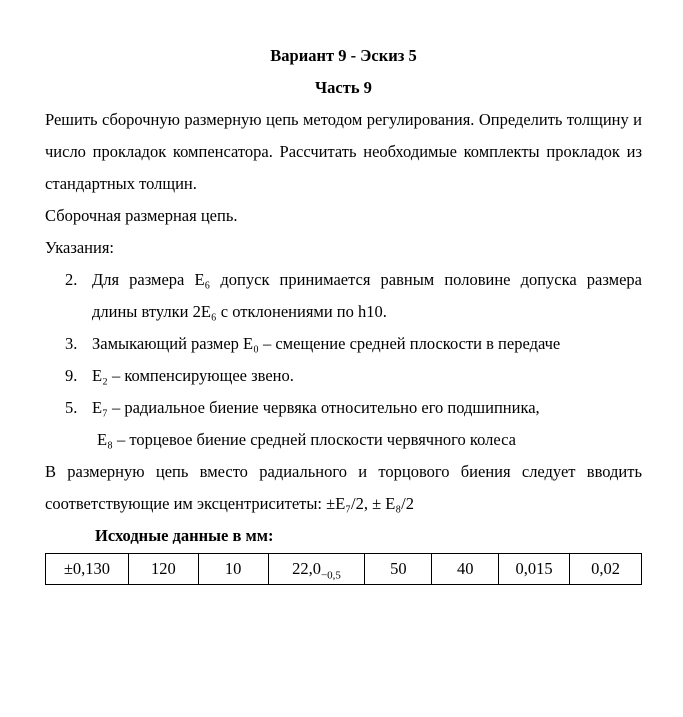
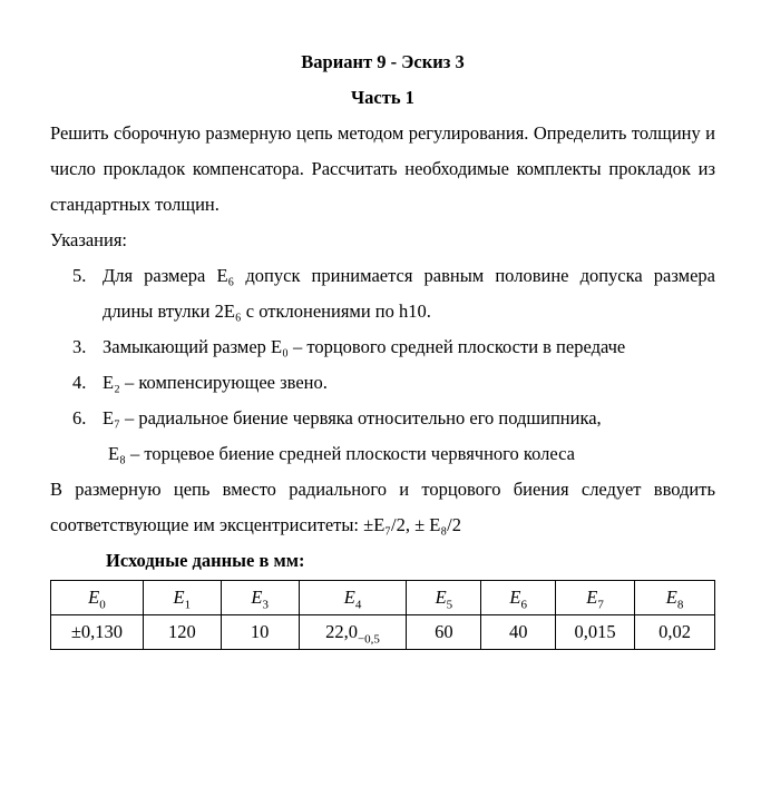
- Вариант 9 - Эскиз 5
+ Вариант 9 - Эскиз 3
- Часть 9
+ Часть 1
  Решить сборочную размерную цепь методом регулирования. Определить толщину и число прокладок компенсатора. Рассчитать необходимые комплекты прокладок из стандартных толщин.
- Сборочная размерная цепь.
  Указания:
- 2. Для размера E₆ допуск принимается равным половине допуска размера длины втулки 2E₆ с отклонениями по h10.
+ 5. Для размера E₆ допуск принимается равным половине допуска размера длины втулки 2E₆ с отклонениями по h10.
- 3. Замыкающий размер E₀ – смещение средней плоскости в передаче
+ 3. Замыкающий размер E₀ – торцового средней плоскости в передаче
- 9. E₂ – компенсирующее звено.
+ 4. E₂ – компенсирующее звено.
- 5. E₇ – радиальное биение червяка относительно его подшипника,
+ 6. E₇ – радиальное биение червяка относительно его подшипника,
  E₈ – торцевое биение средней плоскости червячного колеса
  В размерную цепь вместо радиального и торцового биения следует вводить соответствующие им эксцентриситеты: ±E₇/2, ± E₈/2
  Исходные данные в мм:
+ E0	E1	E3	E4	E5	E6	E7	E8
- ±0,130	120	10	22,0−0,5	50	40	0,015	0,02
+ ±0,130	120	10	22,0−0,5	60	40	0,015	0,02
